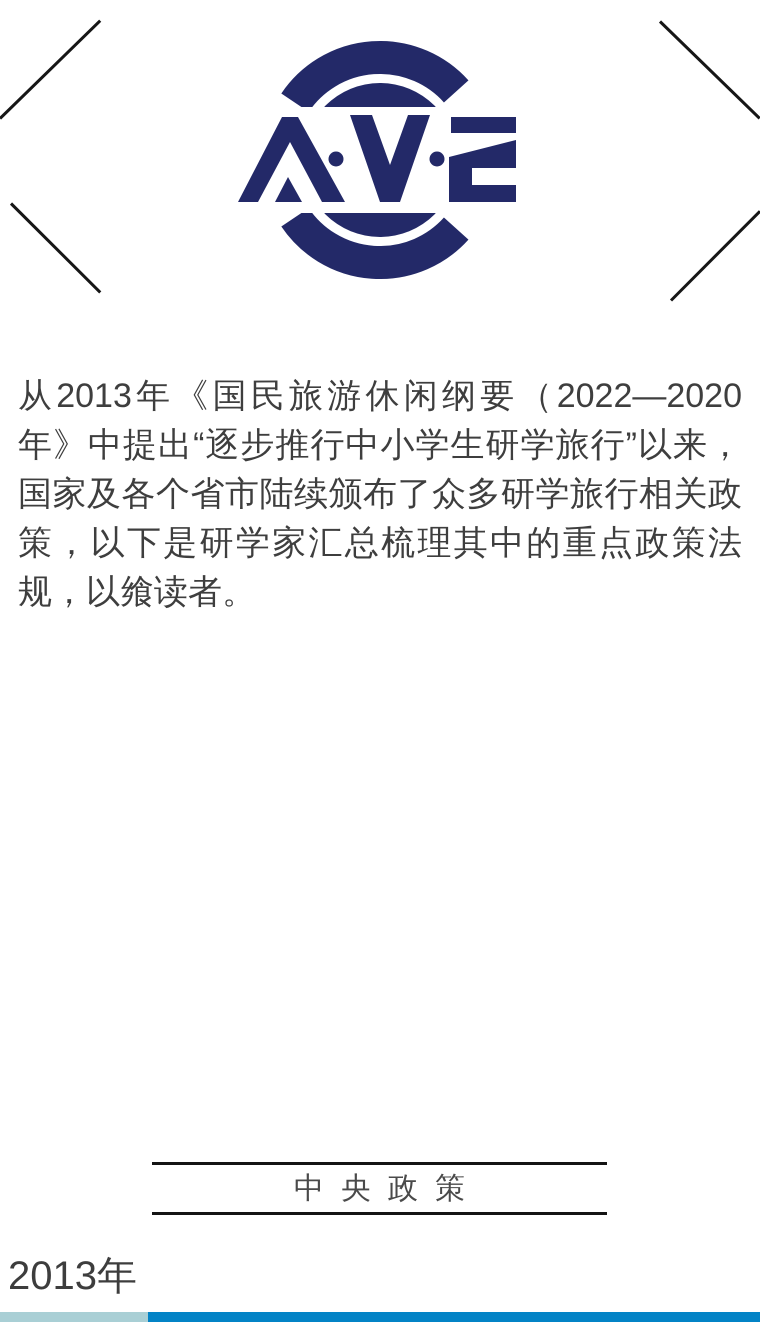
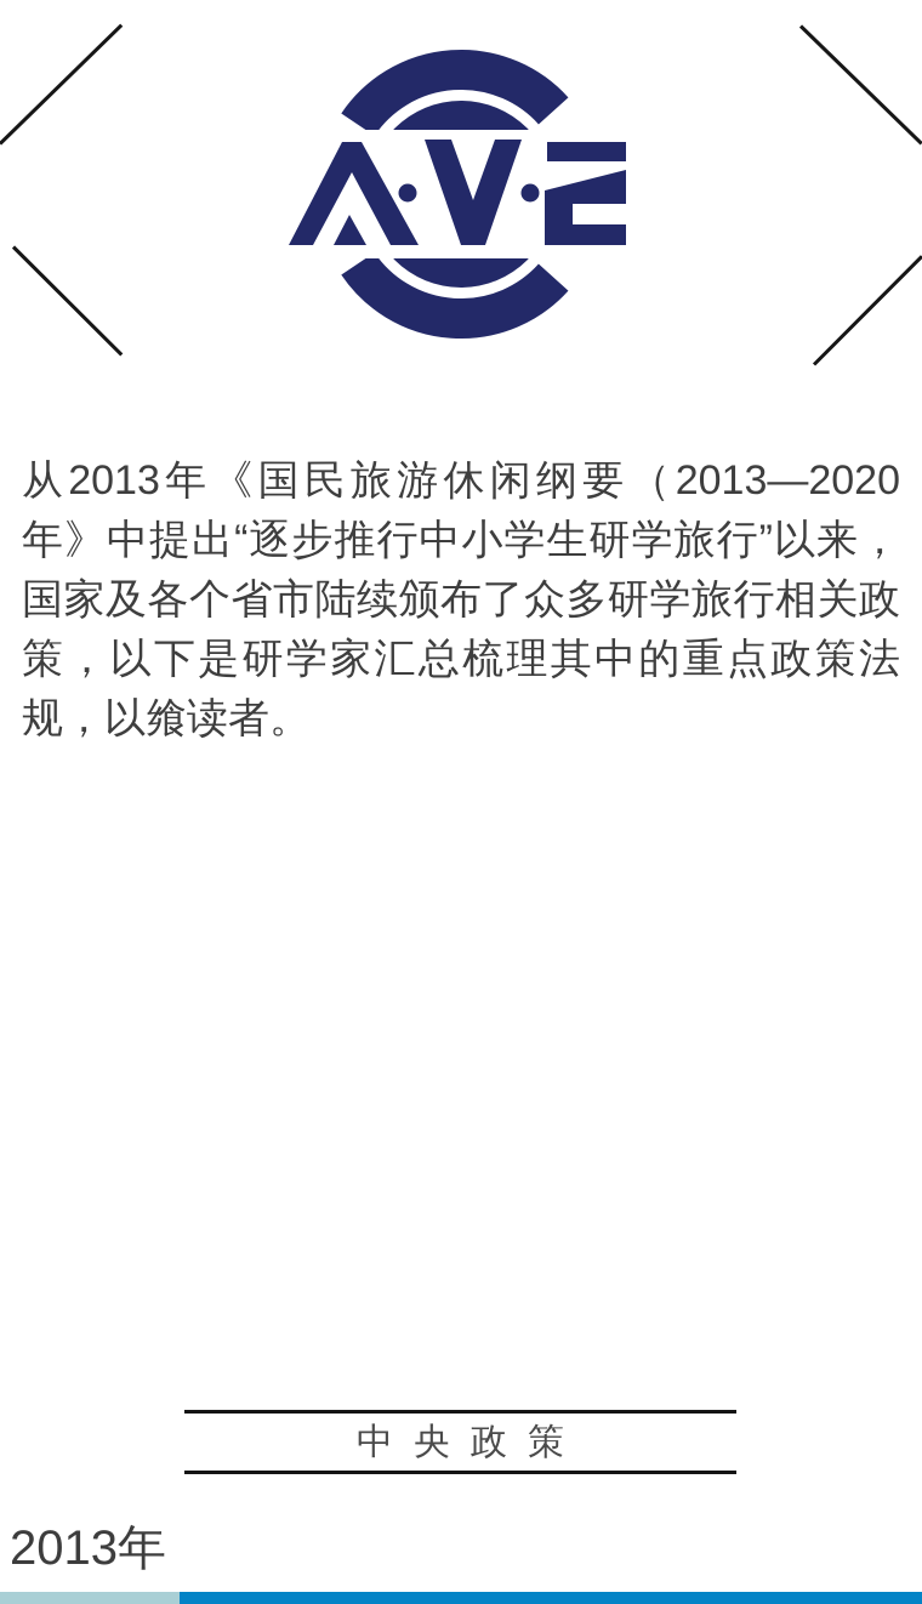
- 从2013年《国民旅游休闲纲要（2022—2020年》中提出“逐步推行中小学生研学旅行”以来，国家及各个省市陆续颁布了众多研学旅行相关政策，以下是研学家汇总梳理其中的重点政策法规，以飨读者。
+ 从2013年《国民旅游休闲纲要（2013—2020年》中提出“逐步推行中小学生研学旅行”以来，国家及各个省市陆续颁布了众多研学旅行相关政策，以下是研学家汇总梳理其中的重点政策法规，以飨读者。
  中央政策
  2013年
